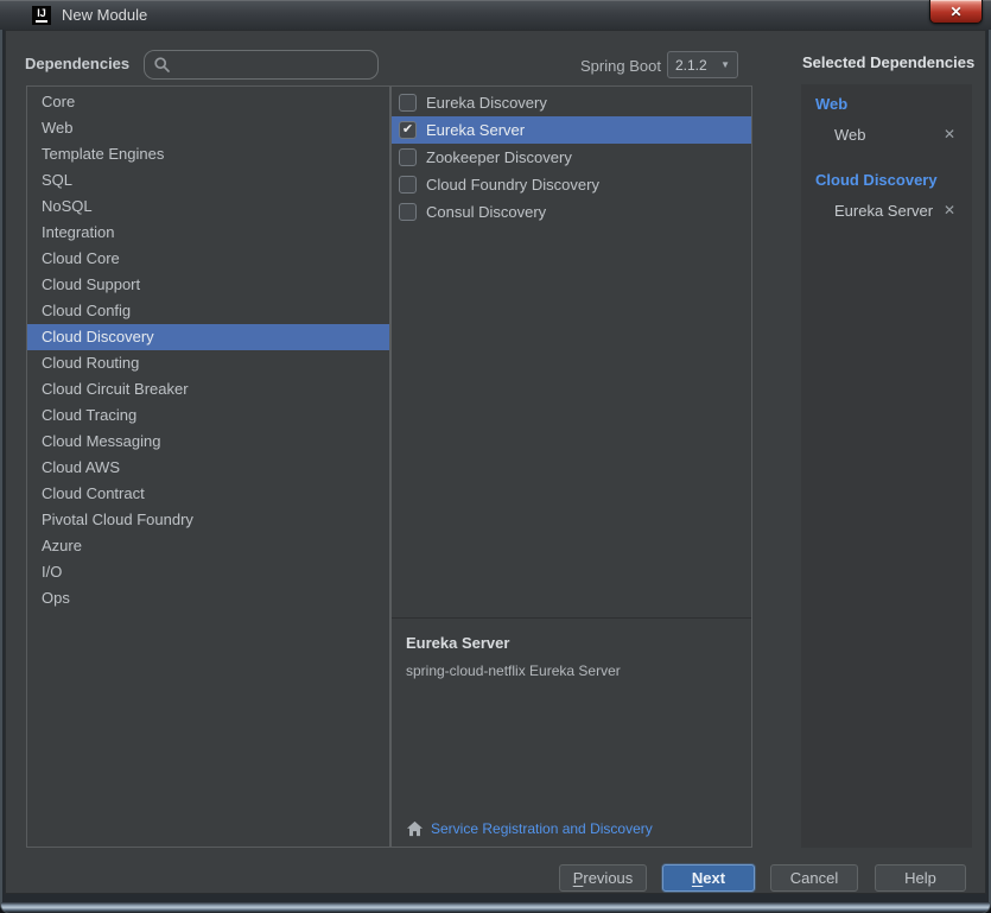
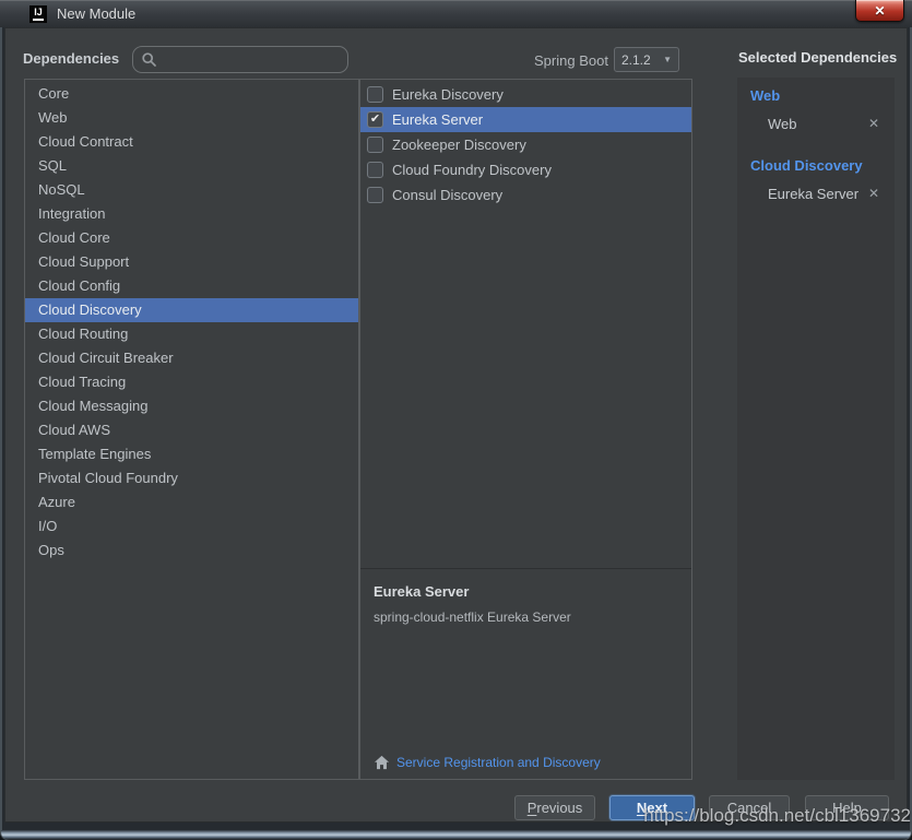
  IJ
  New Module
  ✕
  Dependencies
  Spring Boot
  2.1.2
  ▼
  Selected Dependencies
  Core
  Web
- Template Engines
+ Cloud Contract
  SQL
  NoSQL
  Integration
  Cloud Core
  Cloud Support
  Cloud Config
  Cloud Discovery
  Cloud Routing
  Cloud Circuit Breaker
  Cloud Tracing
  Cloud Messaging
  Cloud AWS
- Cloud Contract
+ Template Engines
  Pivotal Cloud Foundry
  Azure
  I/O
  Ops
  Eureka Discovery
  ✔
  Eureka Server
  Zookeeper Discovery
  Cloud Foundry Discovery
  Consul Discovery
  Eureka Server
  spring-cloud-netflix Eureka Server
  Service Registration and Discovery
  Web
  Web
  ✕
  Cloud Discovery
  Eureka Server
  ✕
  Previous
  Next
  Cancel
  Help
+ https://blog.csdn.net/cbl1369732
